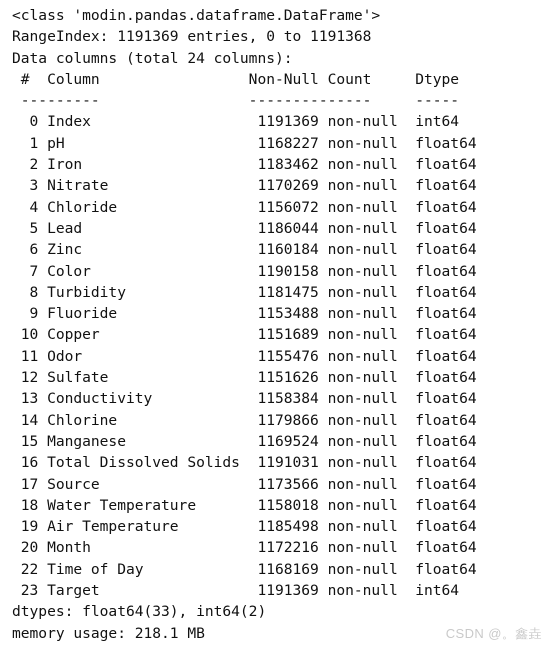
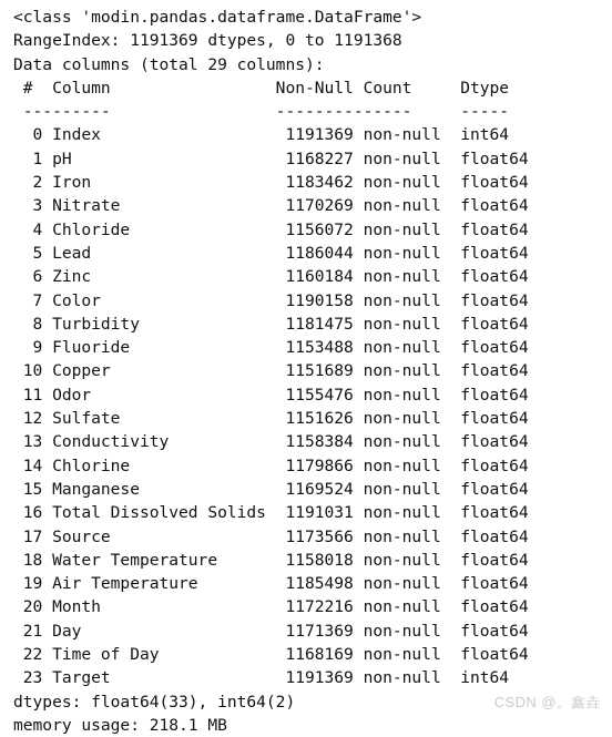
  <class 'modin.pandas.dataframe.DataFrame'>
- RangeIndex: 1191369 entries, 0 to 1191368
+ RangeIndex: 1191369 dtypes, 0 to 1191368
- Data columns (total 24 columns):
+ Data columns (total 29 columns):
  # Column Non-Null Count Dtype
  --------- -------------- -----
  0 Index 1191369 non-null int64
  1 pH 1168227 non-null float64
  2 Iron 1183462 non-null float64
  3 Nitrate 1170269 non-null float64
  4 Chloride 1156072 non-null float64
  5 Lead 1186044 non-null float64
  6 Zinc 1160184 non-null float64
  7 Color 1190158 non-null float64
  8 Turbidity 1181475 non-null float64
  9 Fluoride 1153488 non-null float64
  10 Copper 1151689 non-null float64
  11 Odor 1155476 non-null float64
  12 Sulfate 1151626 non-null float64
  13 Conductivity 1158384 non-null float64
  14 Chlorine 1179866 non-null float64
  15 Manganese 1169524 non-null float64
  16 Total Dissolved Solids 1191031 non-null float64
  17 Source 1173566 non-null float64
  18 Water Temperature 1158018 non-null float64
  19 Air Temperature 1185498 non-null float64
  20 Month 1172216 non-null float64
+ 21 Day 1171369 non-null float64
  22 Time of Day 1168169 non-null float64
  23 Target 1191369 non-null int64
  dtypes: float64(33), int64(2)
  memory usage: 218.1 MB
  CSDN @。鑫垚
